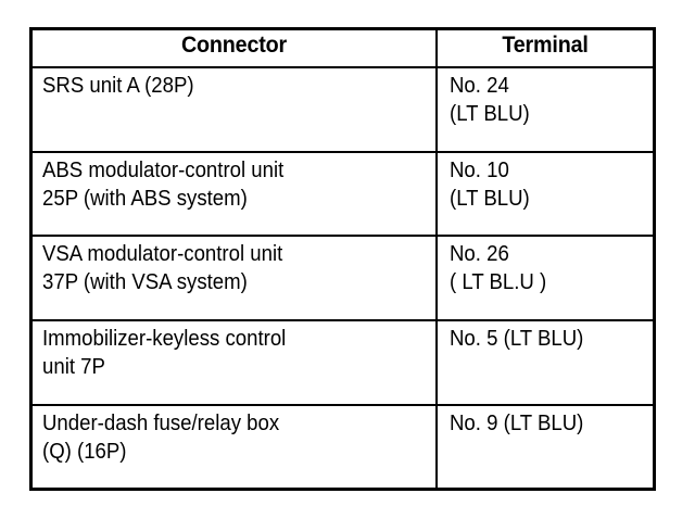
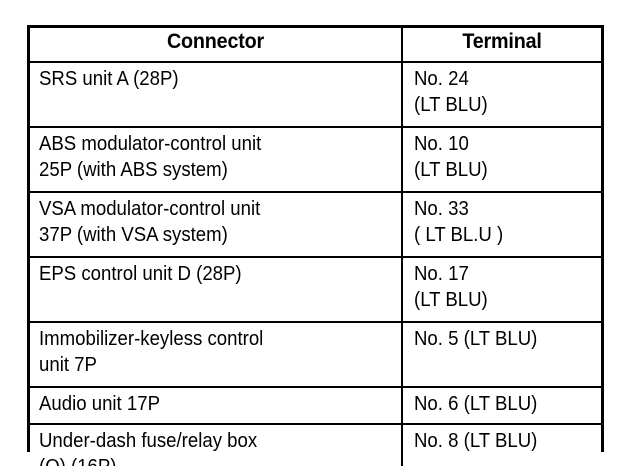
  Connector	Terminal
  SRS unit A (28P)	No. 24(LT BLU)
  ABS modulator-control unit25P (with ABS system)	No. 10(LT BLU)
- VSA modulator-control unit37P (with VSA system)	No. 26( LT BL.U )
+ VSA modulator-control unit37P (with VSA system)	No. 33( LT BL.U )
+ EPS control unit D (28P)	No. 17(LT BLU)
  Immobilizer-keyless controlunit 7P	No. 5 (LT BLU)
+ Audio unit 17P	No. 6 (LT BLU)
- Under-dash fuse/relay box(Q) (16P)	No. 9 (LT BLU)
+ Under-dash fuse/relay box	No. 8 (LT BLU)
